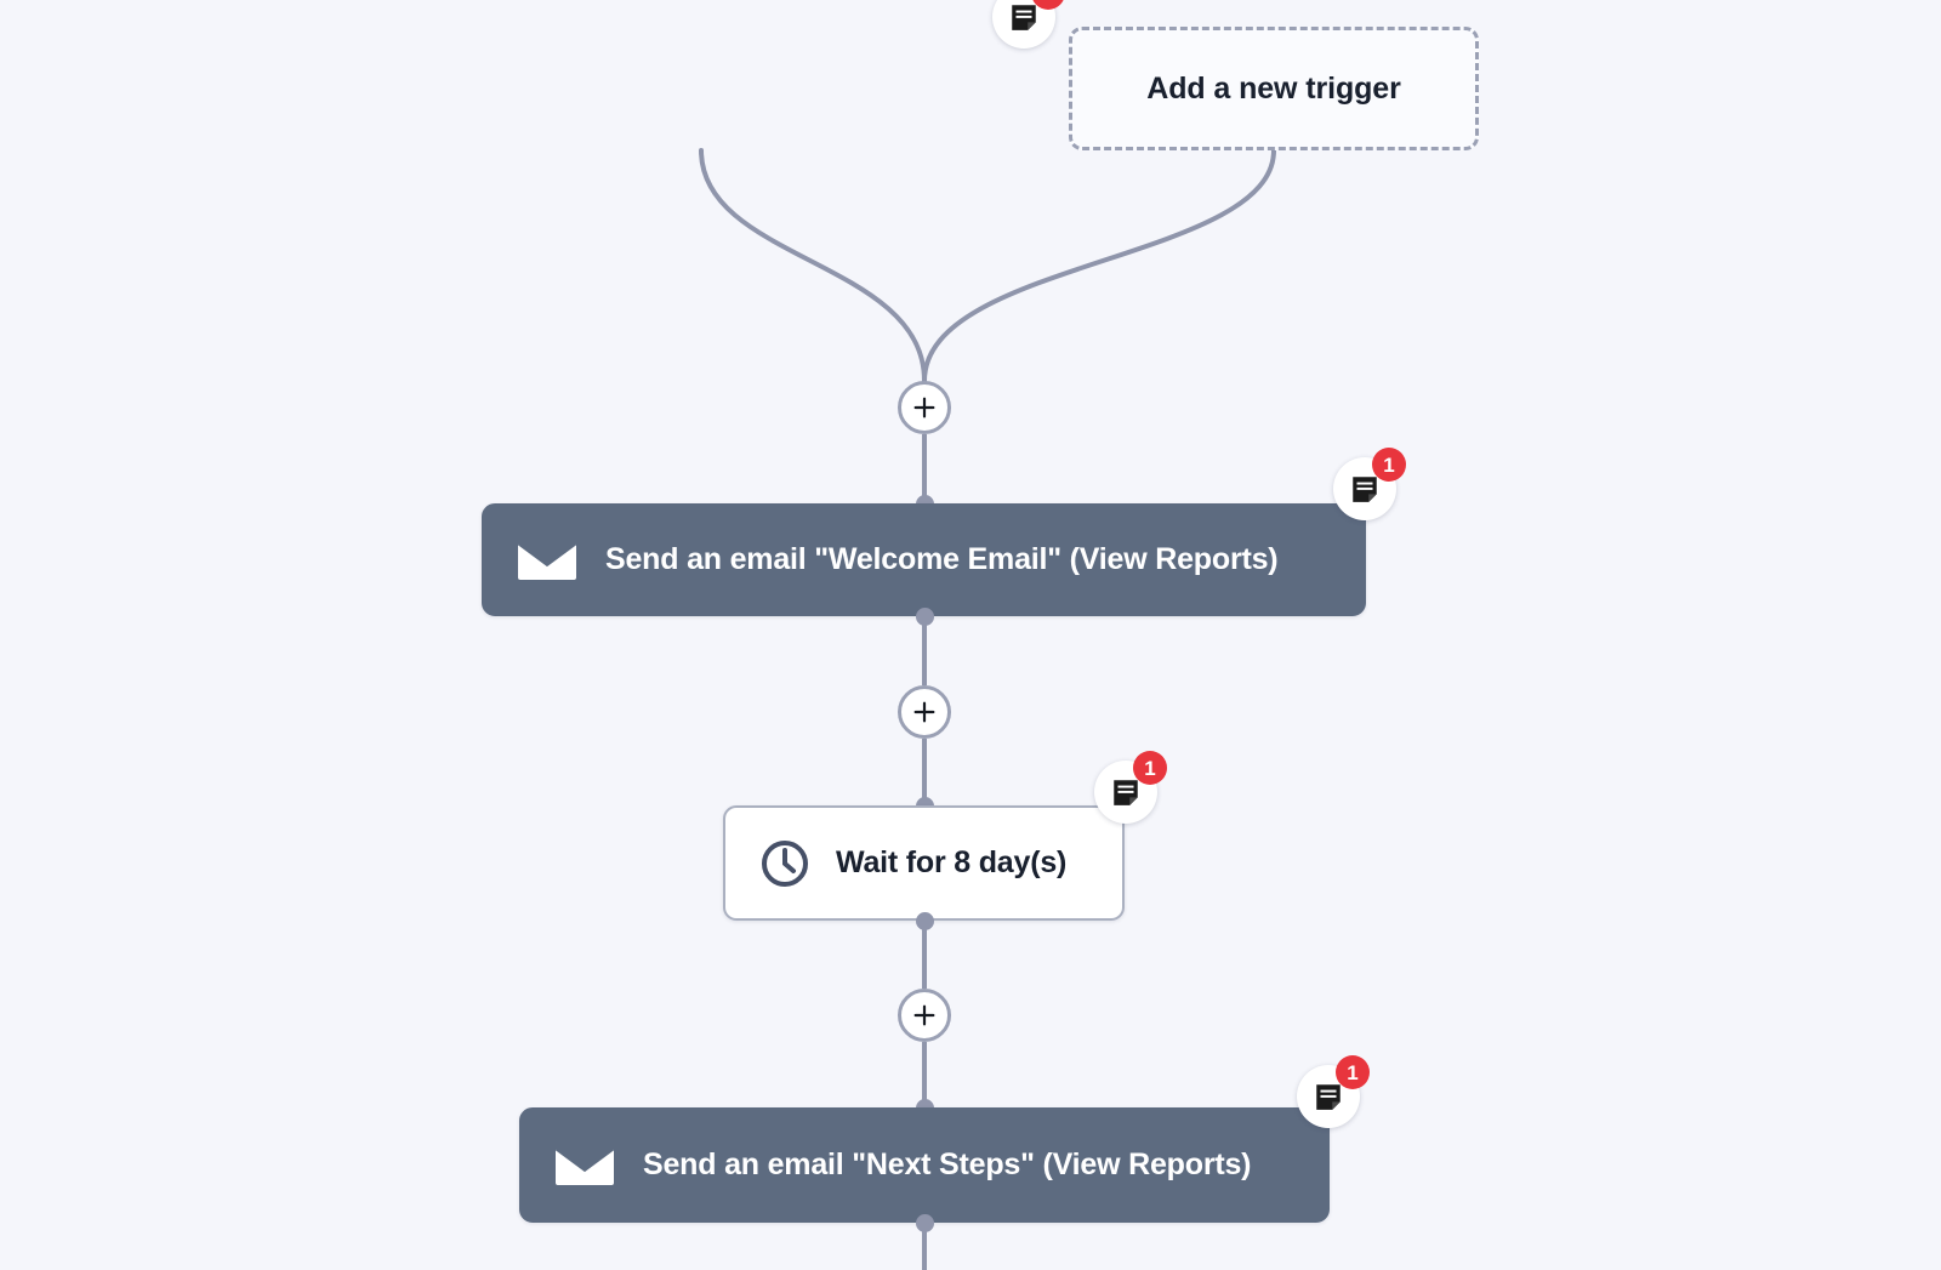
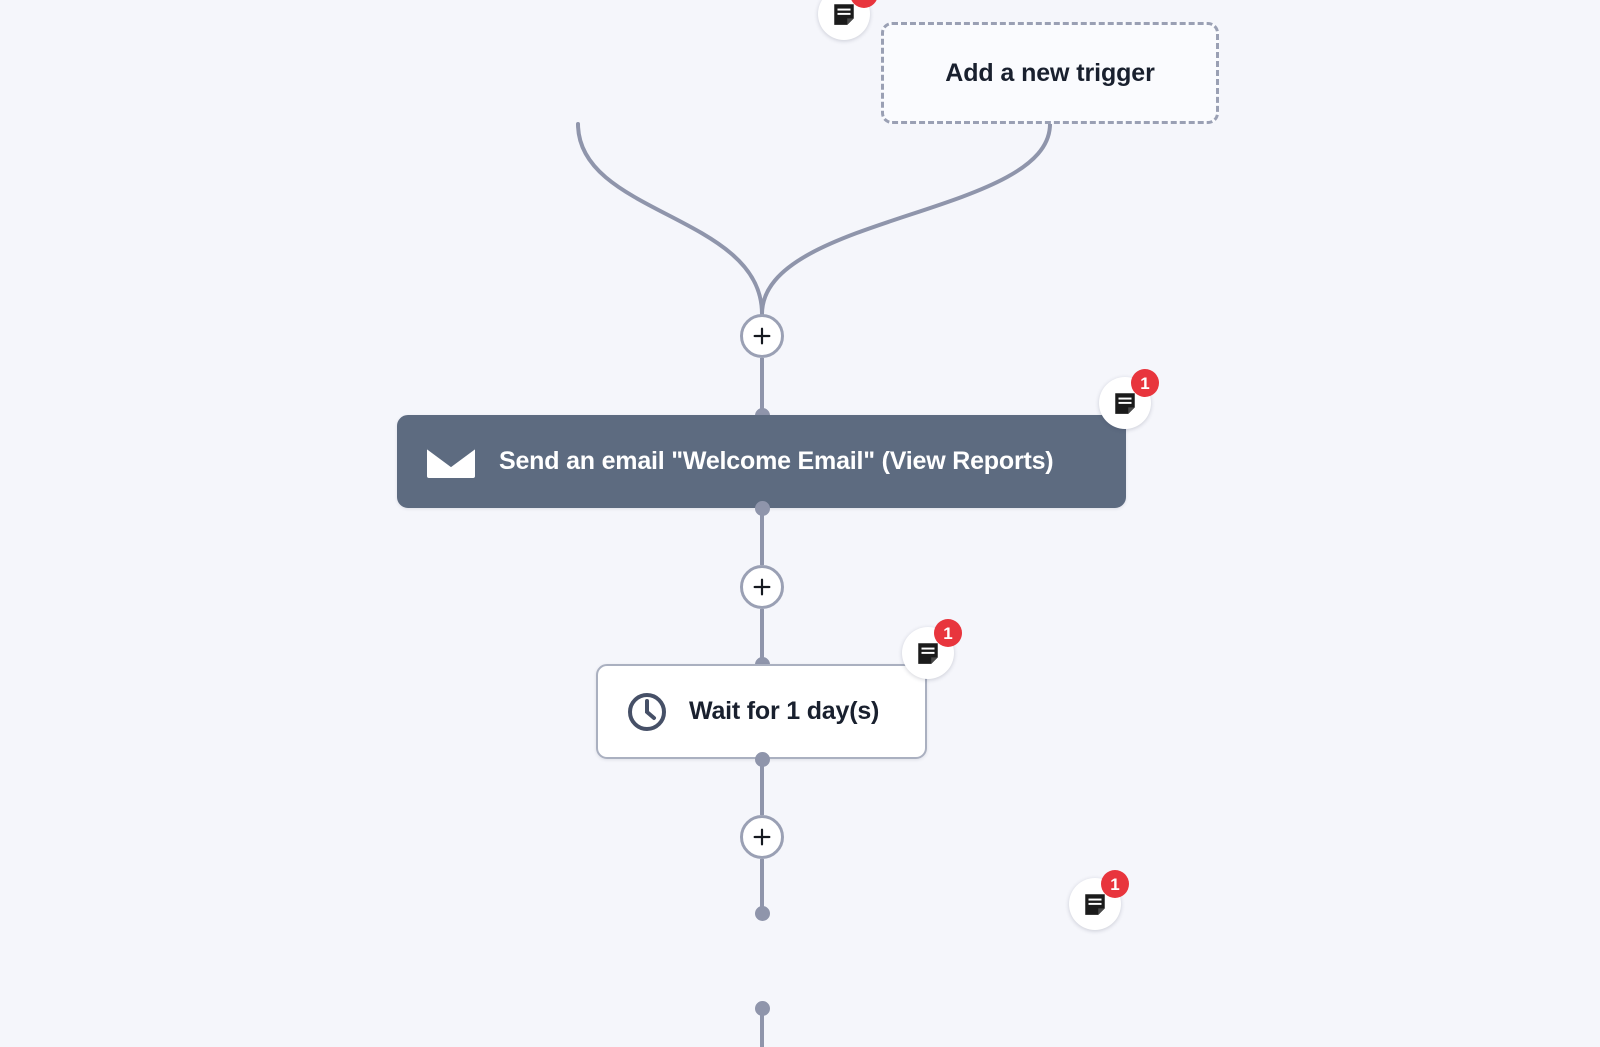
  Add a new trigger
  Send an email "Welcome Email" (View Reports)
  1
- Wait for 8 day(s)
+ Wait for 1 day(s)
  1
- Send an email "Next Steps" (View Reports)
  1
